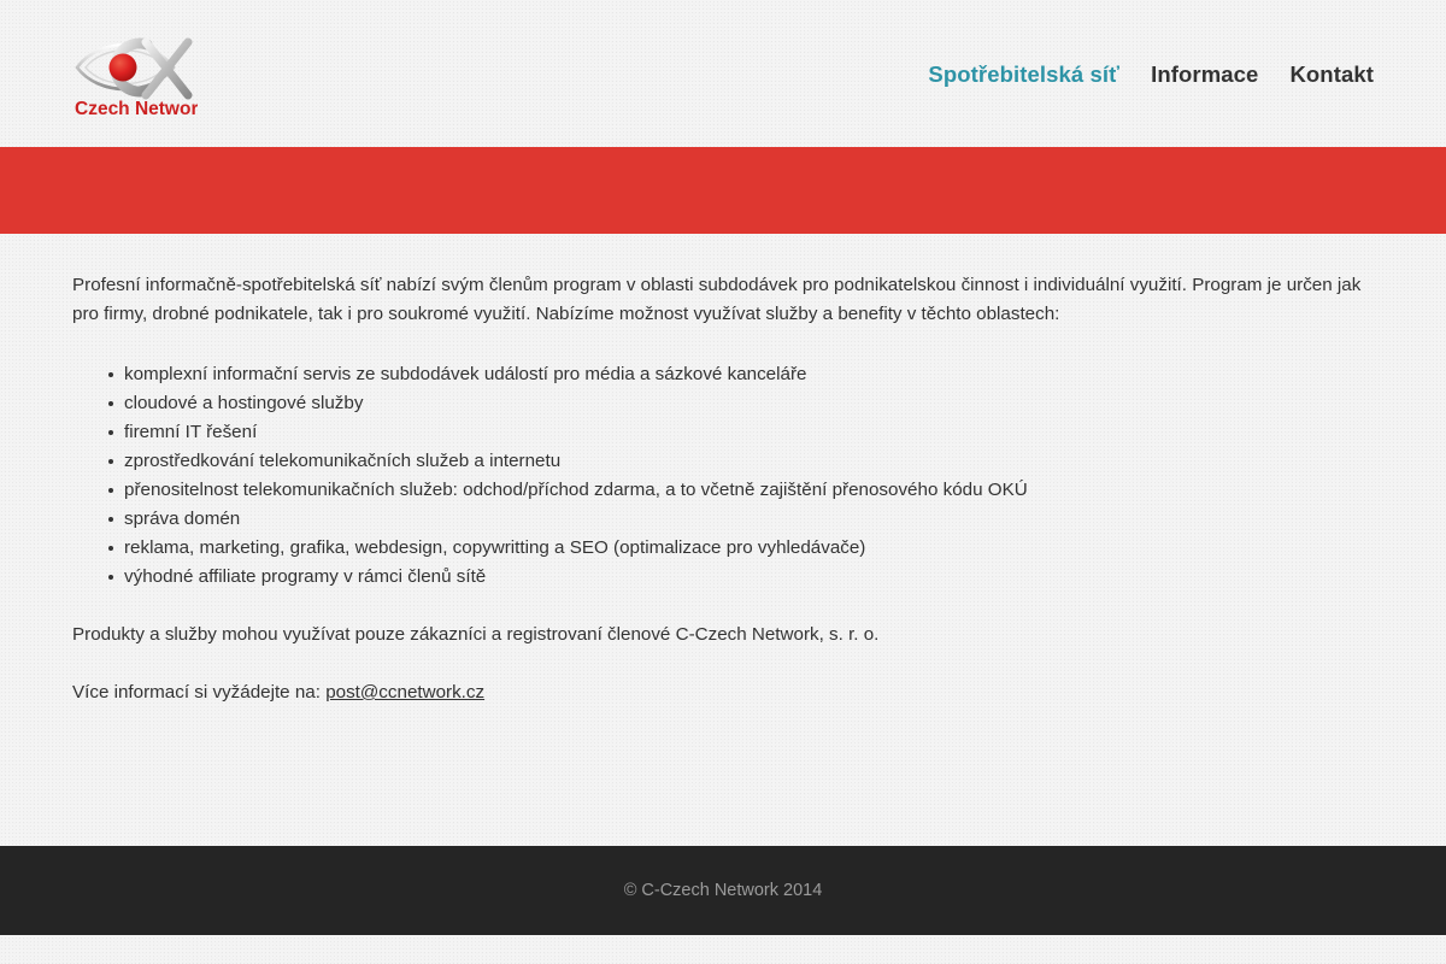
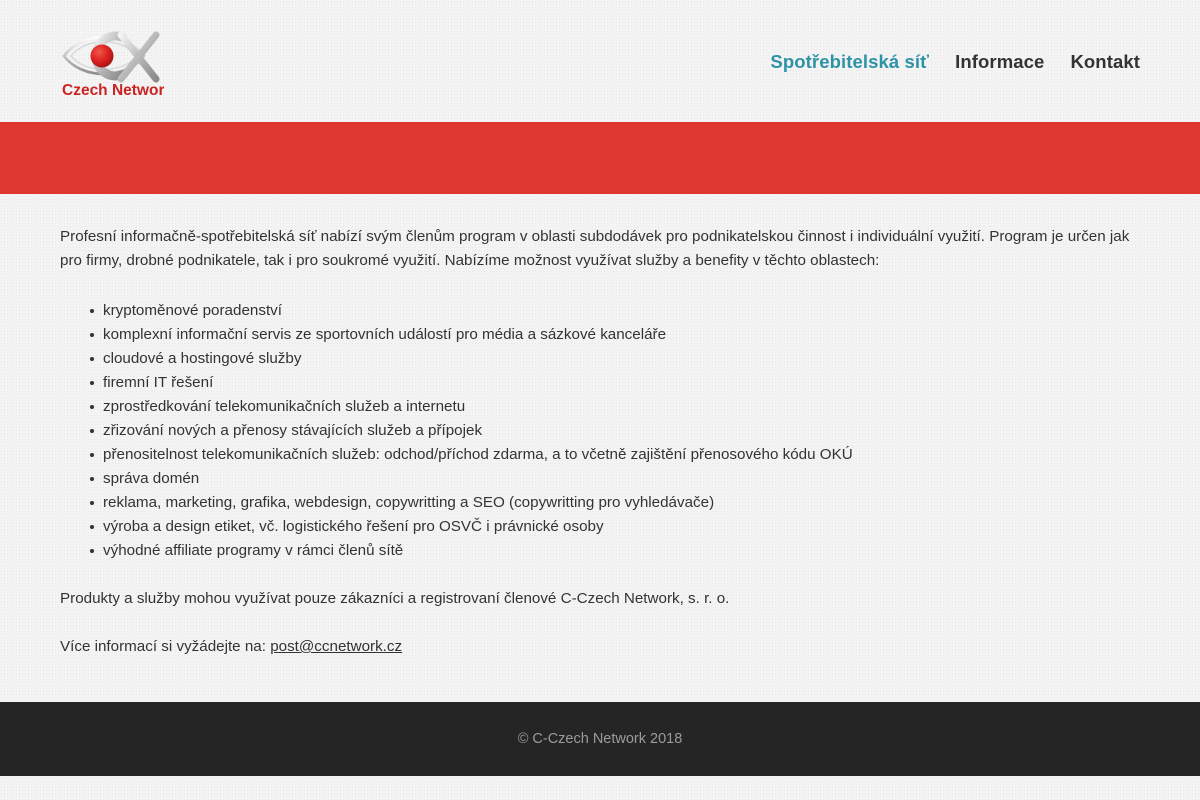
  Czech Networ
  Spotřebitelská síť
  Informace
  Kontakt
  Profesní informačně-spotřebitelská síť nabízí svým členům program v oblasti subdodávek pro podnikatelskou činnost i individuální využití. Program je určen jak pro firmy, drobné podnikatele, tak i pro soukromé využití. Nabízíme možnost využívat služby a benefity v těchto oblastech:
+ kryptoměnové poradenství
- komplexní informační servis ze subdodávek událostí pro média a sázkové kanceláře
+ komplexní informační servis ze sportovních událostí pro média a sázkové kanceláře
  cloudové a hostingové služby
  firemní IT řešení
  zprostředkování telekomunikačních služeb a internetu
+ zřizování nových a přenosy stávajících služeb a přípojek
  přenositelnost telekomunikačních služeb: odchod/příchod zdarma, a to včetně zajištění přenosového kódu OKÚ
  správa domén
- reklama, marketing, grafika, webdesign, copywritting a SEO (optimalizace pro vyhledávače)
+ reklama, marketing, grafika, webdesign, copywritting a SEO (copywritting pro vyhledávače)
+ výroba a design etiket, vč. logistického řešení pro OSVČ i právnické osoby
  výhodné affiliate programy v rámci členů sítě
  Produkty a služby mohou využívat pouze zákazníci a registrovaní členové C-Czech Network, s. r. o.
  Více informací si vyžádejte na: post@ccnetwork.cz
- © C-Czech Network 2014
+ © C-Czech Network 2018
